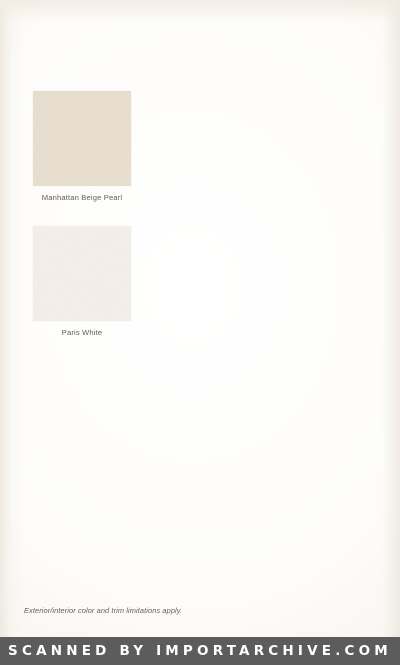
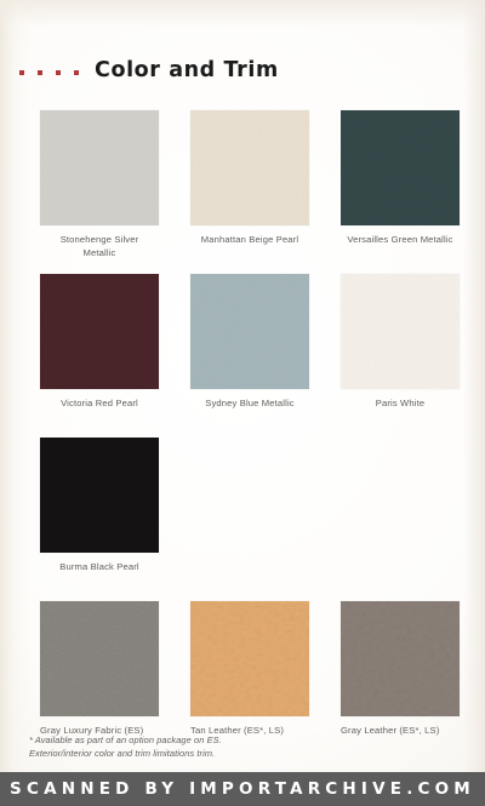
+ Color and Trim
+ Stonehenge Silver
+ Metallic
  Manhattan Beige Pearl
+ Versailles Green Metallic
+ Victoria Red Pearl
+ Sydney Blue Metallic
  Paris White
+ Burma Black Pearl
+ Gray Luxury Fabric (ES)
+ Tan Leather (ES*, LS)
+ Gray Leather (ES*, LS)
+ * Available as part of an option package on ES.
- Exterior/interior color and trim limitations apply.
+ Exterior/interior color and trim limitations trim.
  SCANNED BY IMPORTARCHIVE.COM
